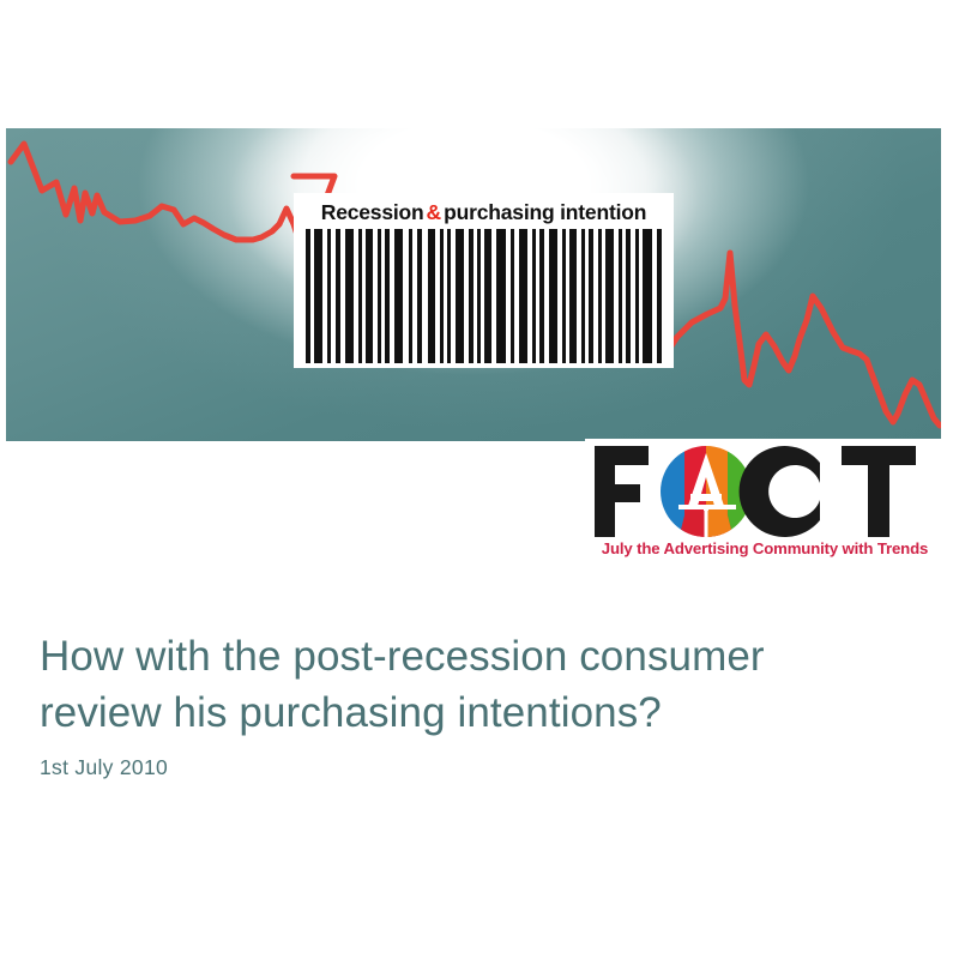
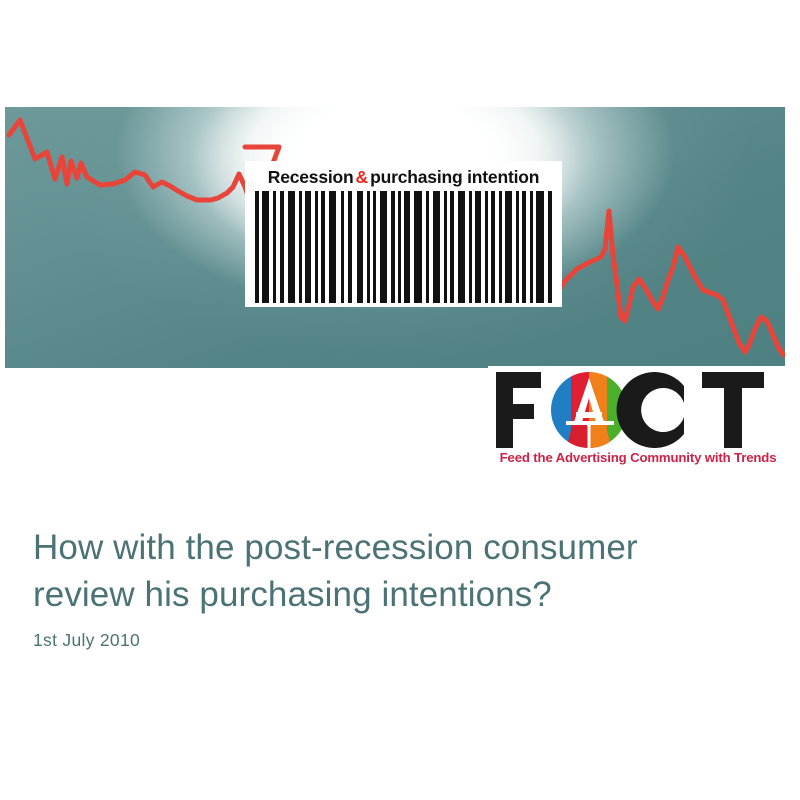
  Recession
  &
  purchasing intention
- July the Advertising Community with Trends
+ Feed the Advertising Community with Trends
  How with the post-recession consumer
  review his purchasing intentions?
  1st July 2010
